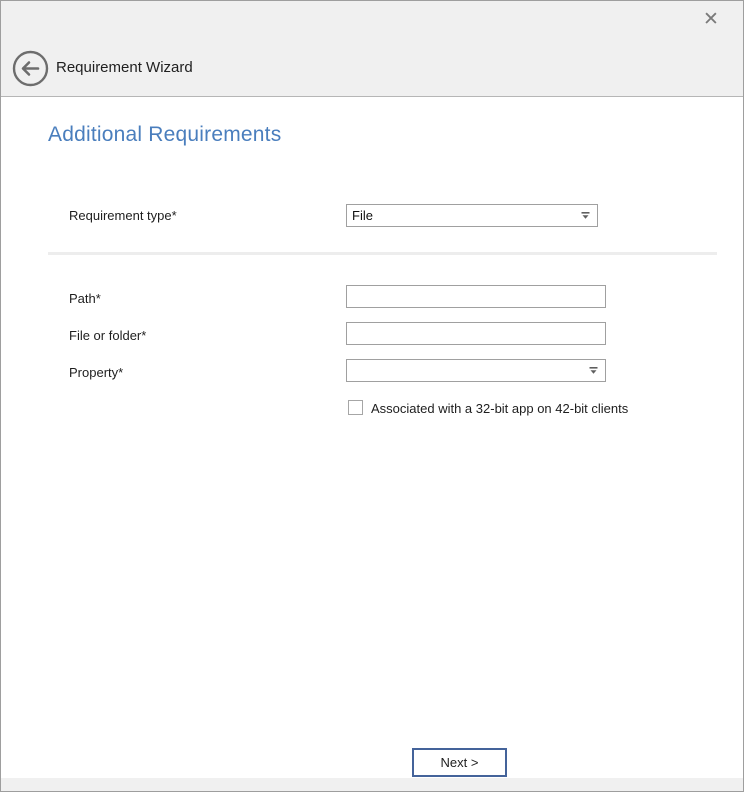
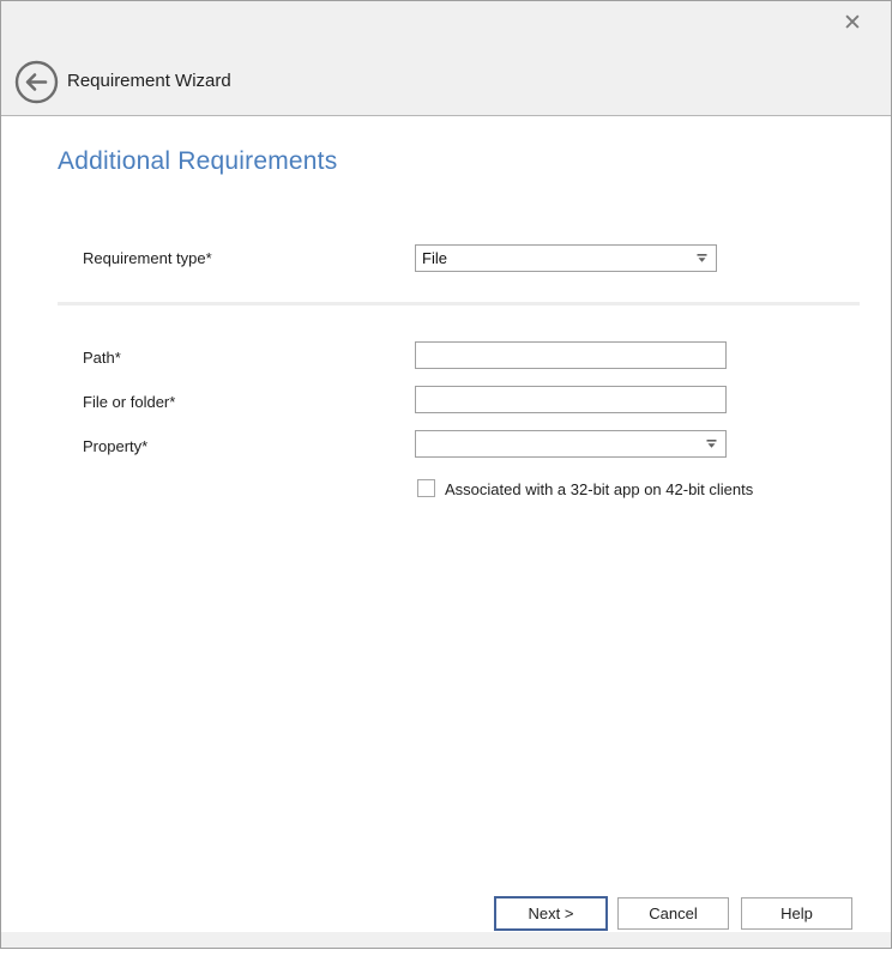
  ✕
  Requirement Wizard
  Additional Requirements
  Requirement type*
  File
  Path*
  File or folder*
  Property*
  Associated with a 32-bit app on 42-bit clients
  Next >
+ Cancel
+ Help
